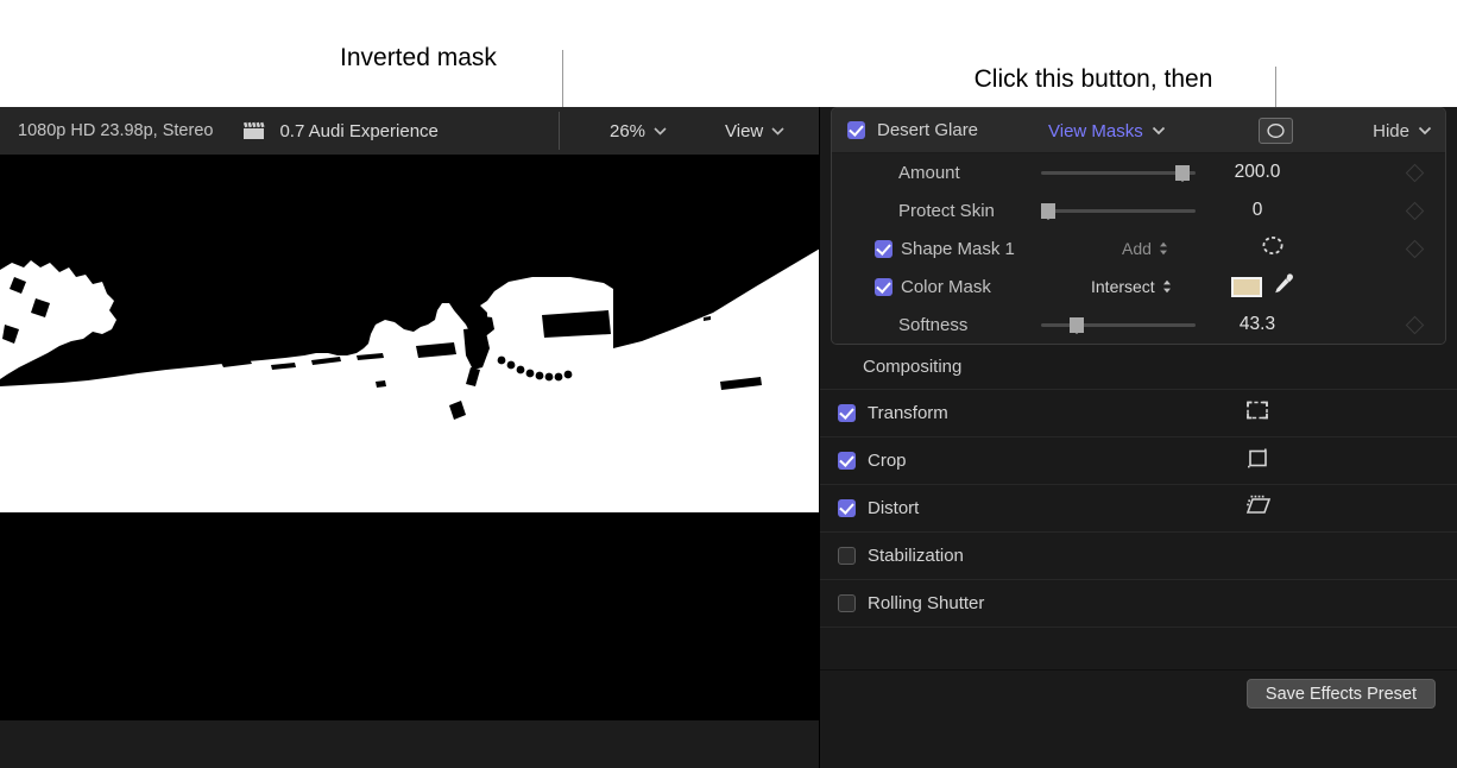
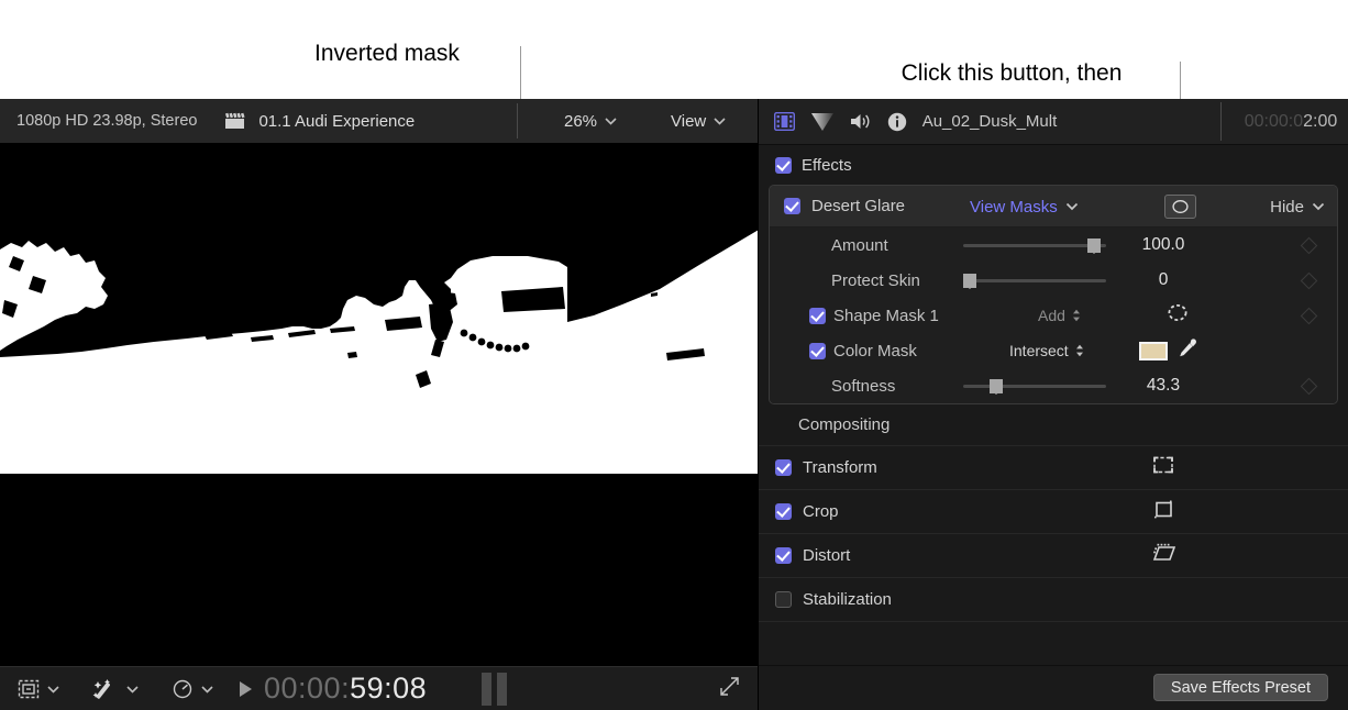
  Inverted mask
  Click this button, then
  1080p HD 23.98p, Stereo
- 0.7 Audi Experience
+ 01.1 Audi Experience
  26%
  View
+ 00:00:59:08
+ Au_02_Dusk_Mult
+ 00:00:02:00
+ Effects
  Desert Glare
  View Masks
  Hide
  Amount
- 200.0
+ 100.0
  Protect Skin
  0
  Shape Mask 1
  Add
  Color Mask
  Intersect
  Softness
  43.3
  Compositing
  Transform
  Crop
  Distort
  Stabilization
- Rolling Shutter
  Save Effects Preset
